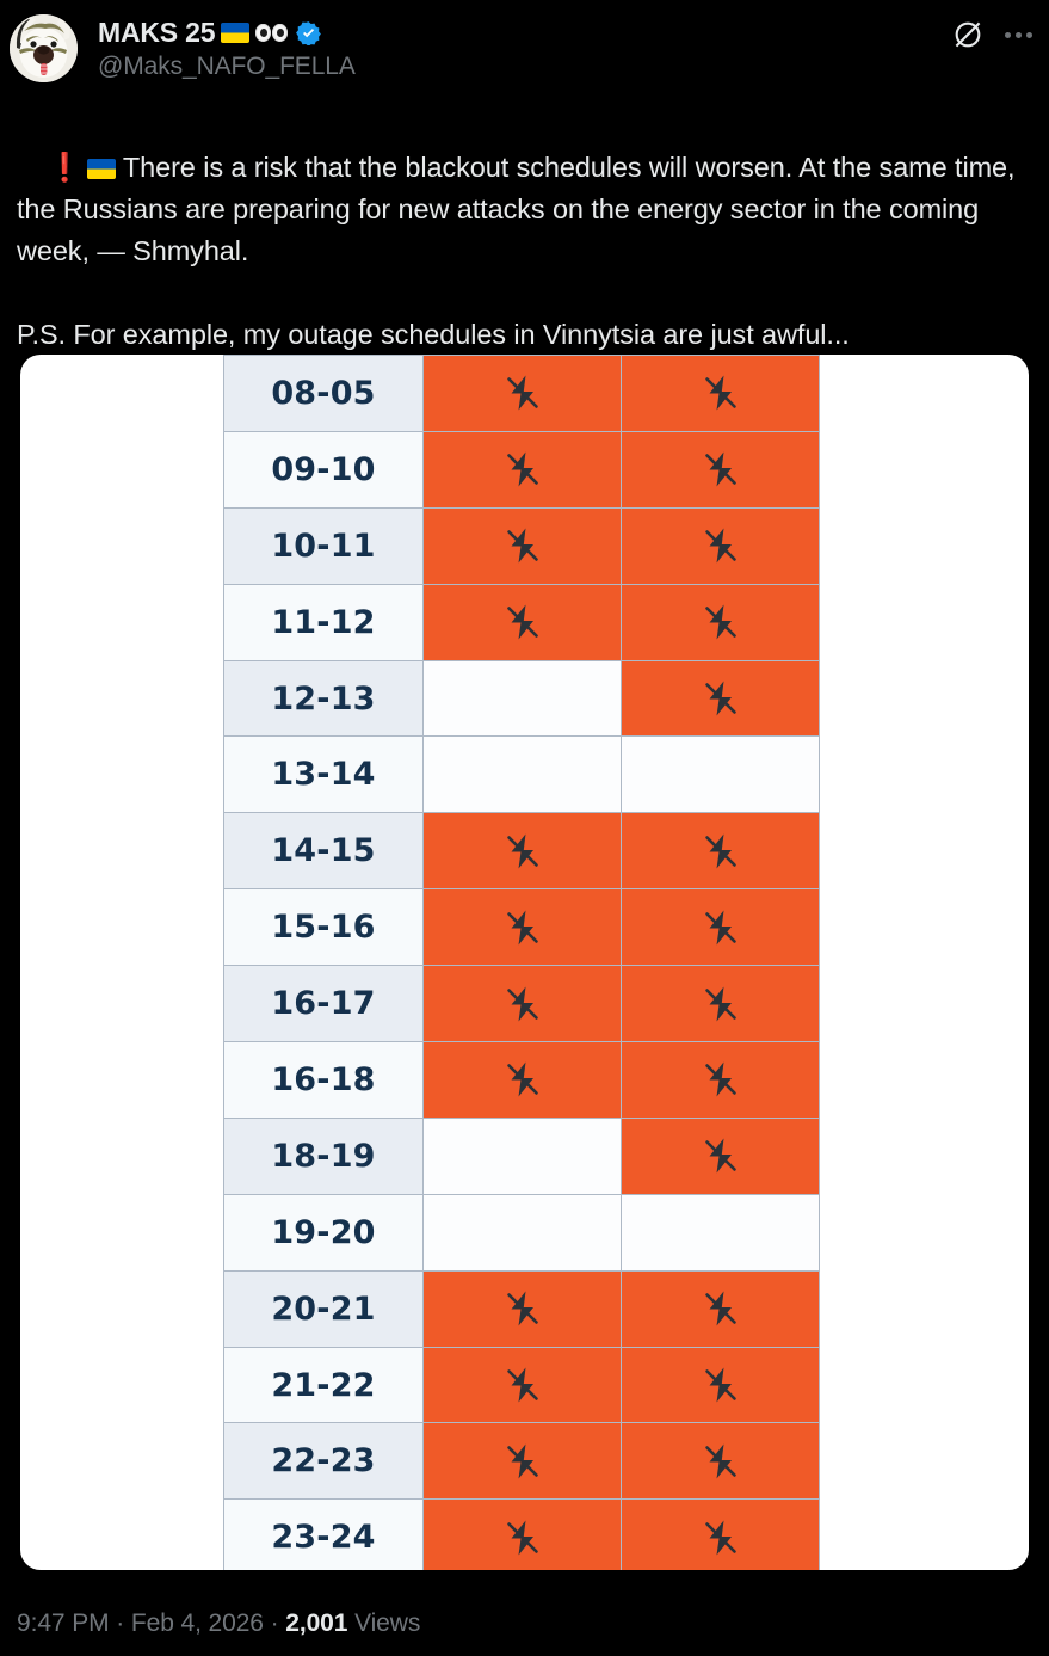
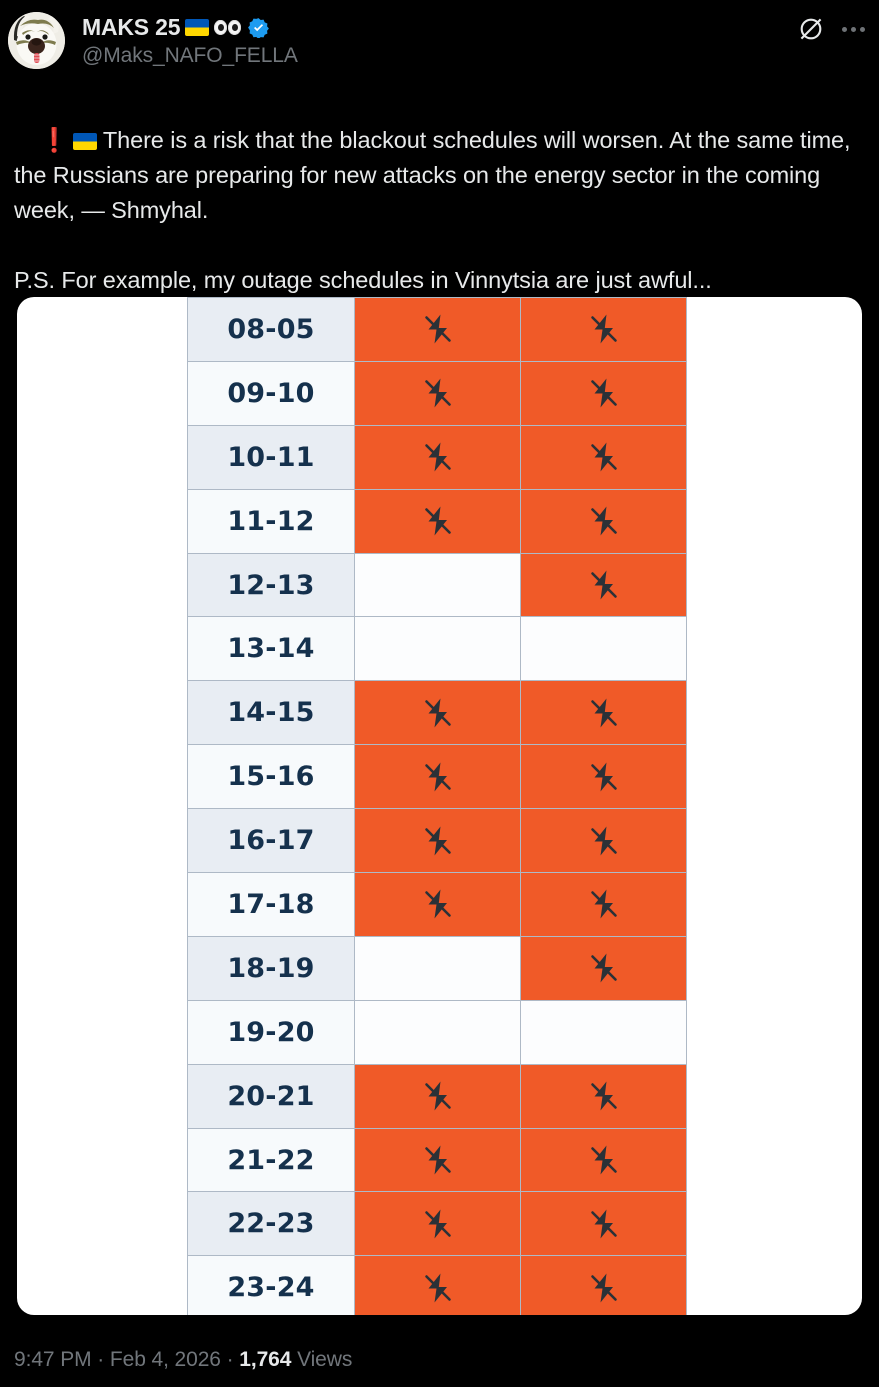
  MAKS 25
  @Maks_NAFO_FELLA
  ❗ There is a risk that the blackout schedules will worsen. At the same time, the Russians are preparing for new attacks on the energy sector in the coming week, — Shmyhal.
  P.S. For example, my outage schedules in Vinnytsia are just awful...
  08-05
  09-10
  10-11
  11-12
  12-13
  13-14
  14-15
  15-16
  16-17
- 16-18
+ 17-18
  18-19
  19-20
  20-21
  21-22
  22-23
  23-24
- 9:47 PM · Feb 4, 2026 · 2,001 Views
+ 9:47 PM · Feb 4, 2026 · 1,764 Views
